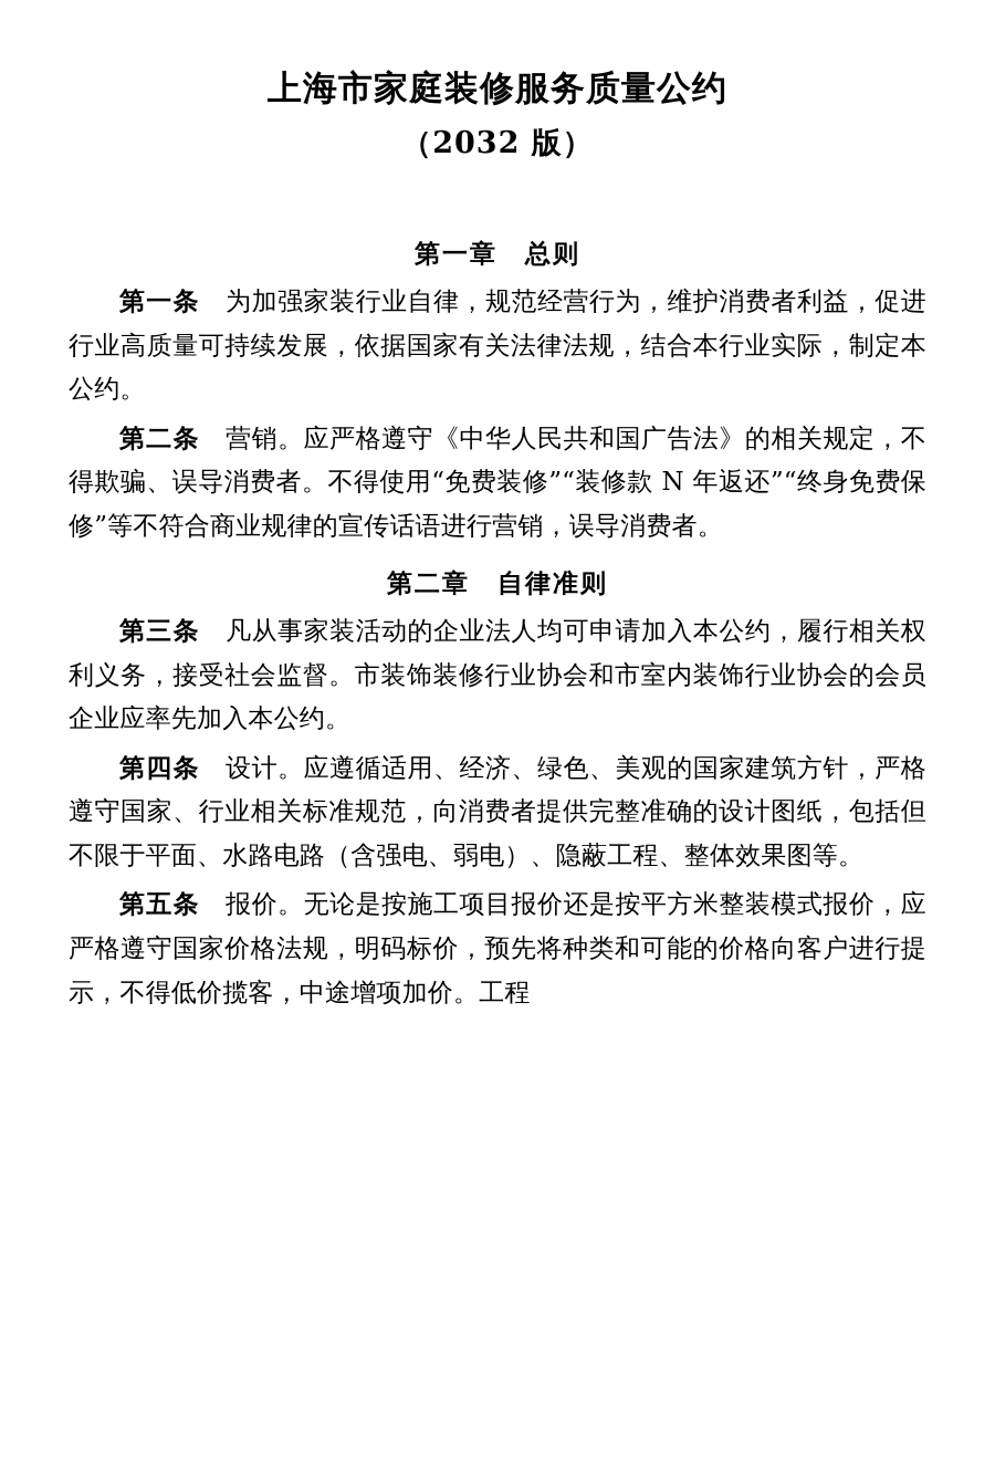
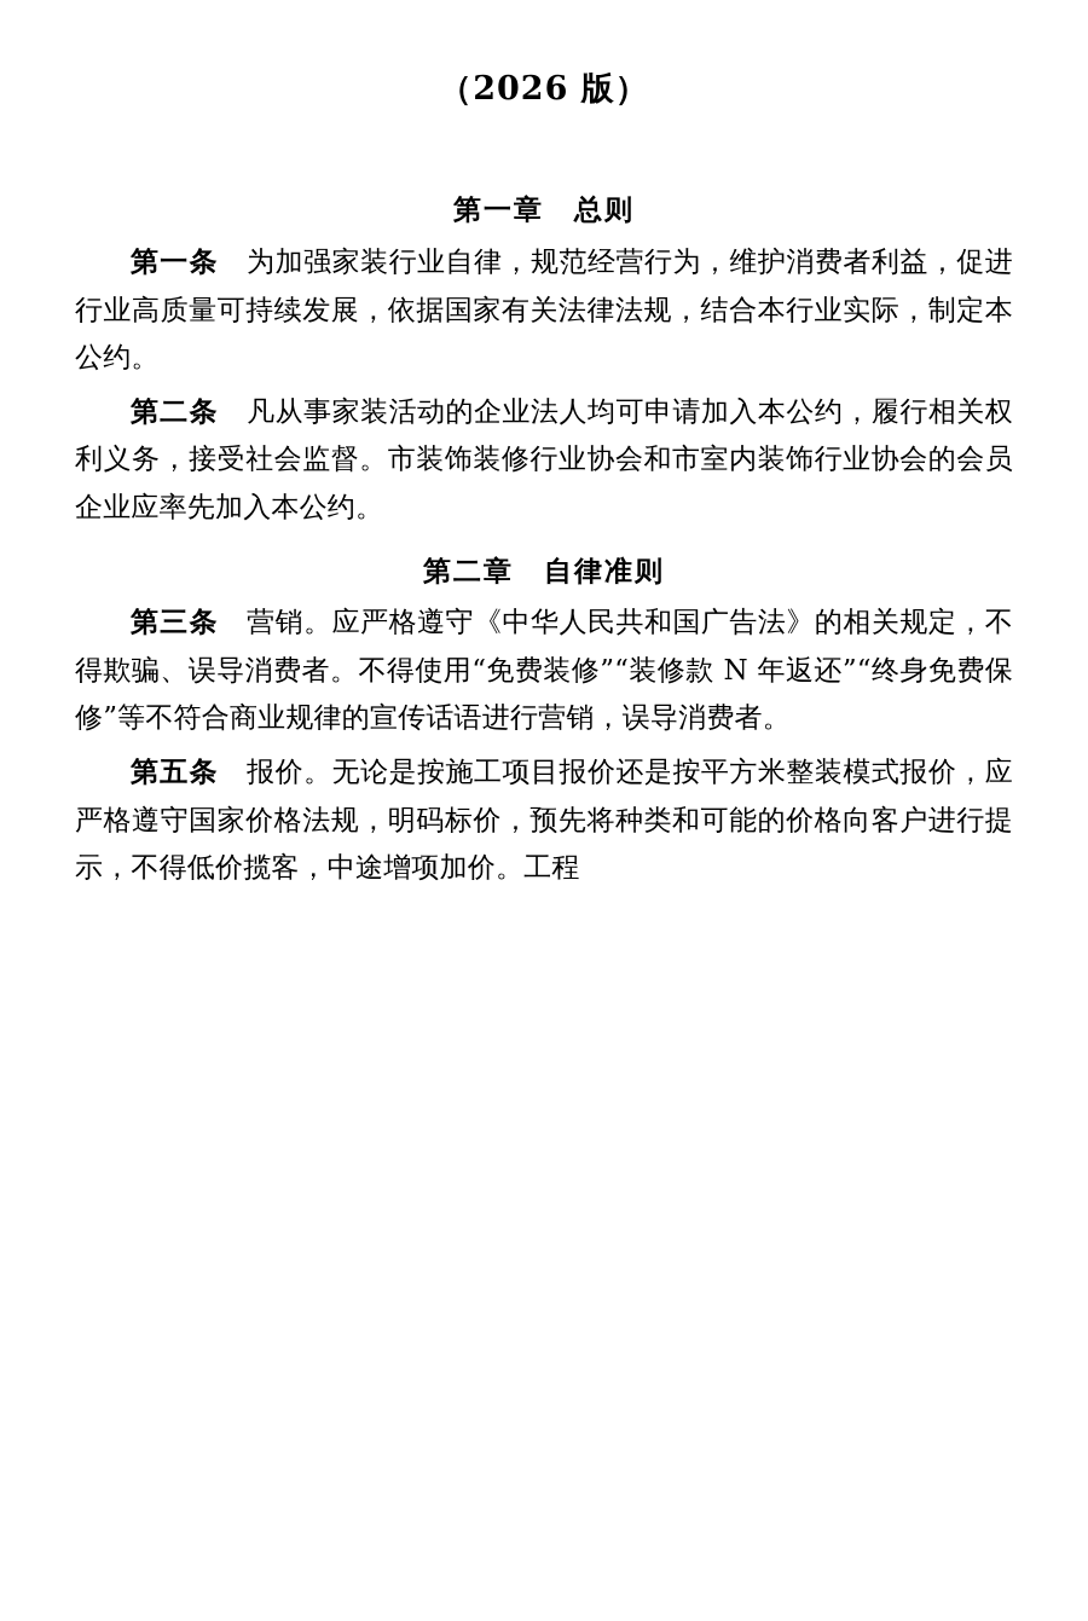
- 上海市家庭装修服务质量公约
- （2032 版）
+ （2026 版）
  第一章 总则
  第一条 为加强家装行业自律，规范经营行为，维护消费者利益，促进行业高质量可持续发展，依据国家有关法律法规，结合本行业实际，制定本公约。
- 第二条 营销。应严格遵守《中华人民共和国广告法》的相关规定，不得欺骗、误导消费者。不得使用“免费装修”“装修款 N 年返还”“终身免费保修”等不符合商业规律的宣传话语进行营销，误导消费者。
+ 第二条 凡从事家装活动的企业法人均可申请加入本公约，履行相关权利义务，接受社会监督。市装饰装修行业协会和市室内装饰行业协会的会员企业应率先加入本公约。
  第二章 自律准则
- 第三条 凡从事家装活动的企业法人均可申请加入本公约，履行相关权利义务，接受社会监督。市装饰装修行业协会和市室内装饰行业协会的会员企业应率先加入本公约。
+ 第三条 营销。应严格遵守《中华人民共和国广告法》的相关规定，不得欺骗、误导消费者。不得使用“免费装修”“装修款 N 年返还”“终身免费保修”等不符合商业规律的宣传话语进行营销，误导消费者。
- 第四条 设计。应遵循适用、经济、绿色、美观的国家建筑方针，严格遵守国家、行业相关标准规范，向消费者提供完整准确的设计图纸，包括但不限于平面、水路电路（含强电、弱电）、隐蔽工程、整体效果图等。
  第五条 报价。无论是按施工项目报价还是按平方米整装模式报价，应严格遵守国家价格法规，明码标价，预先将种类和可能的价格向客户进行提示，不得低价揽客，中途增项加价。工程
